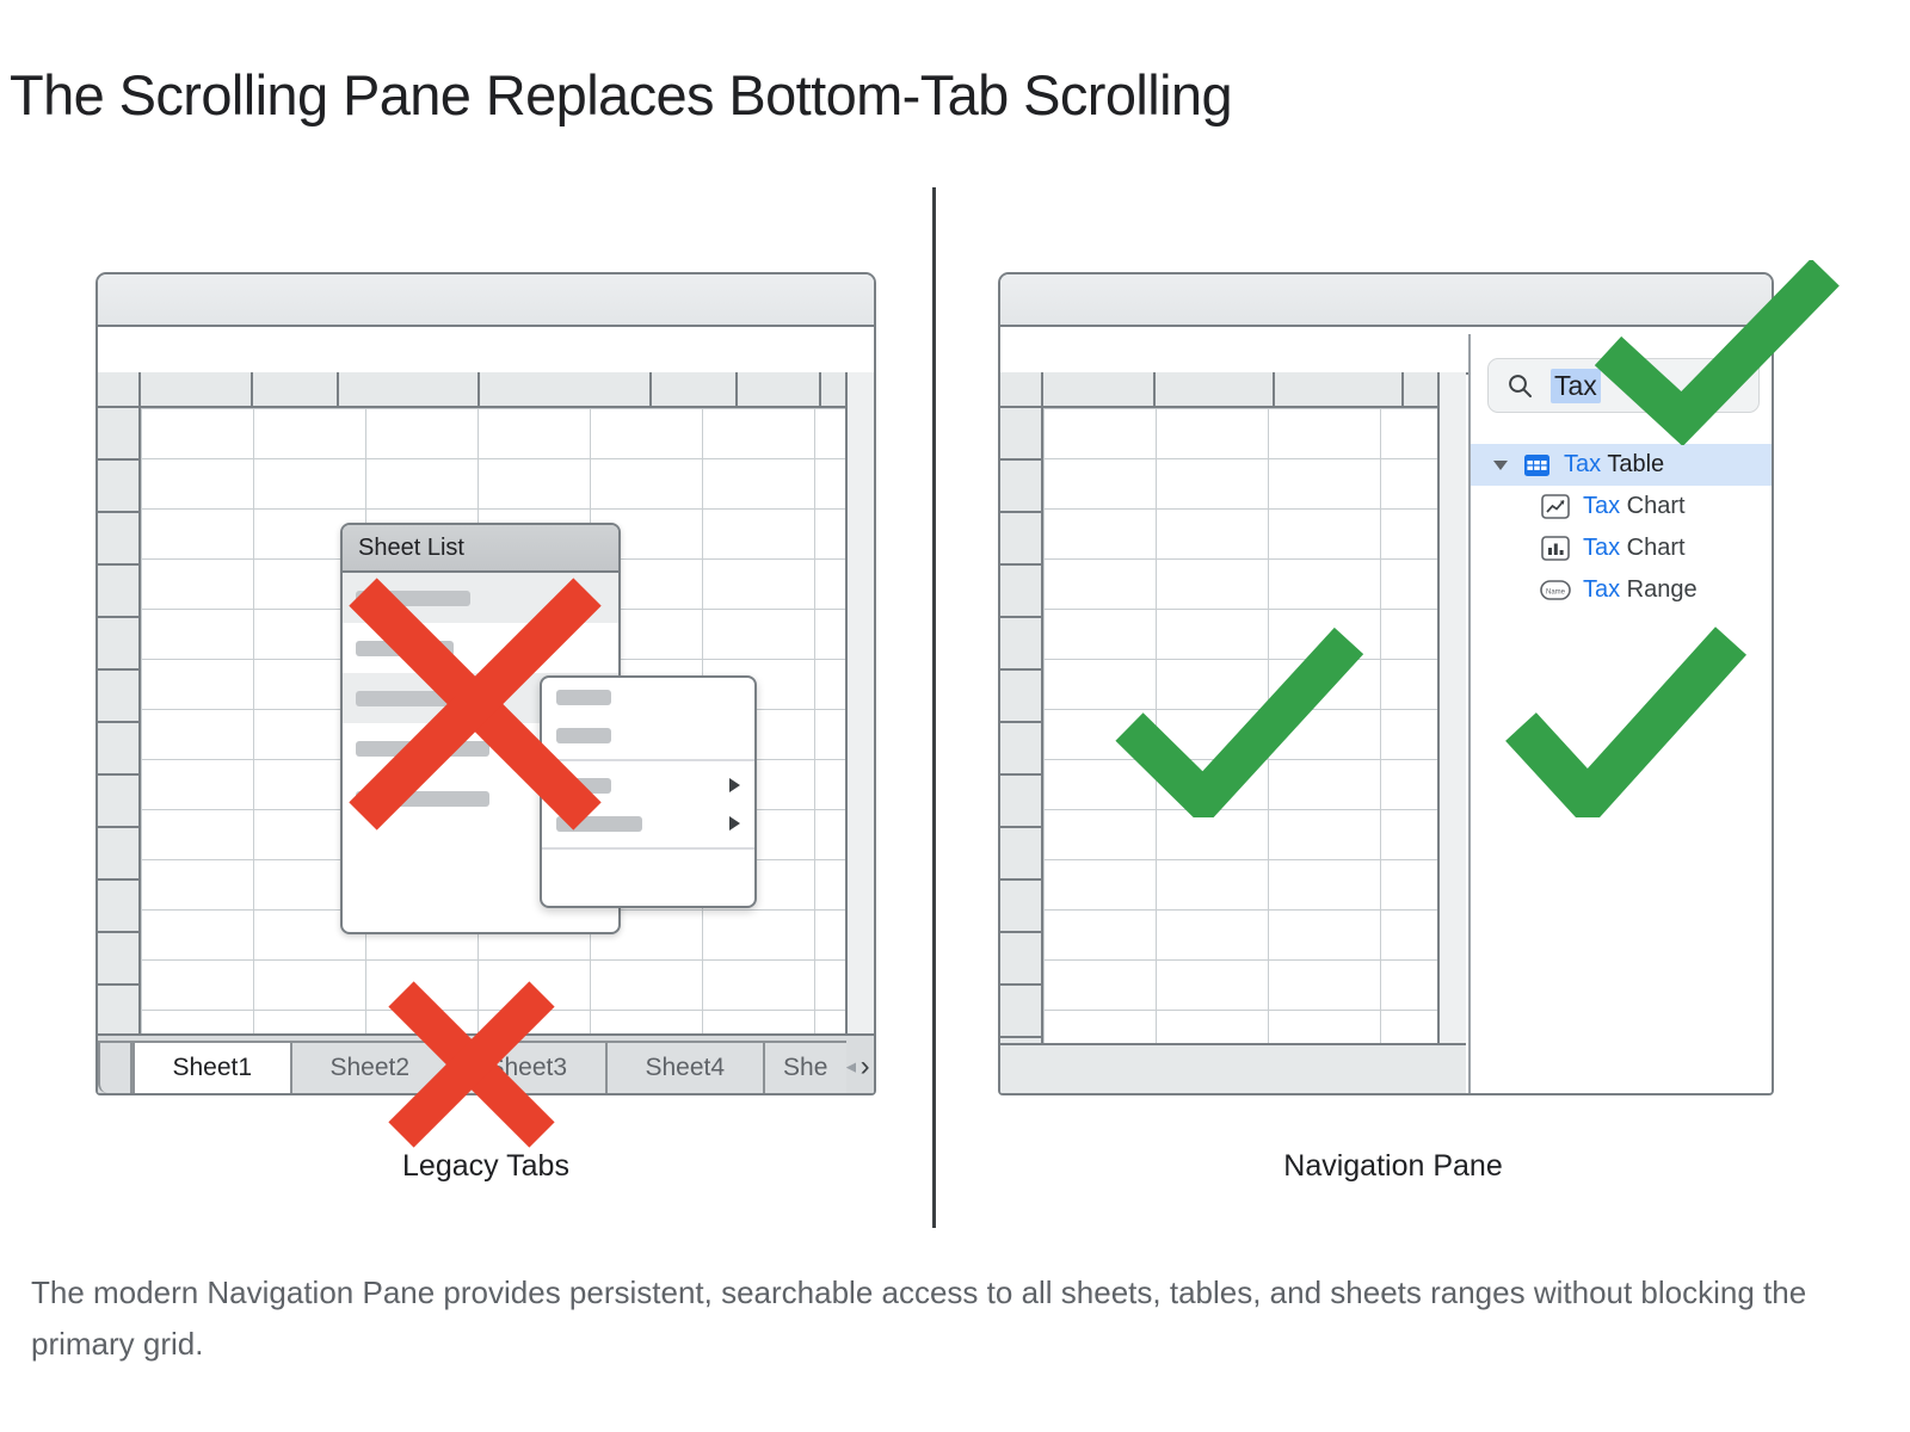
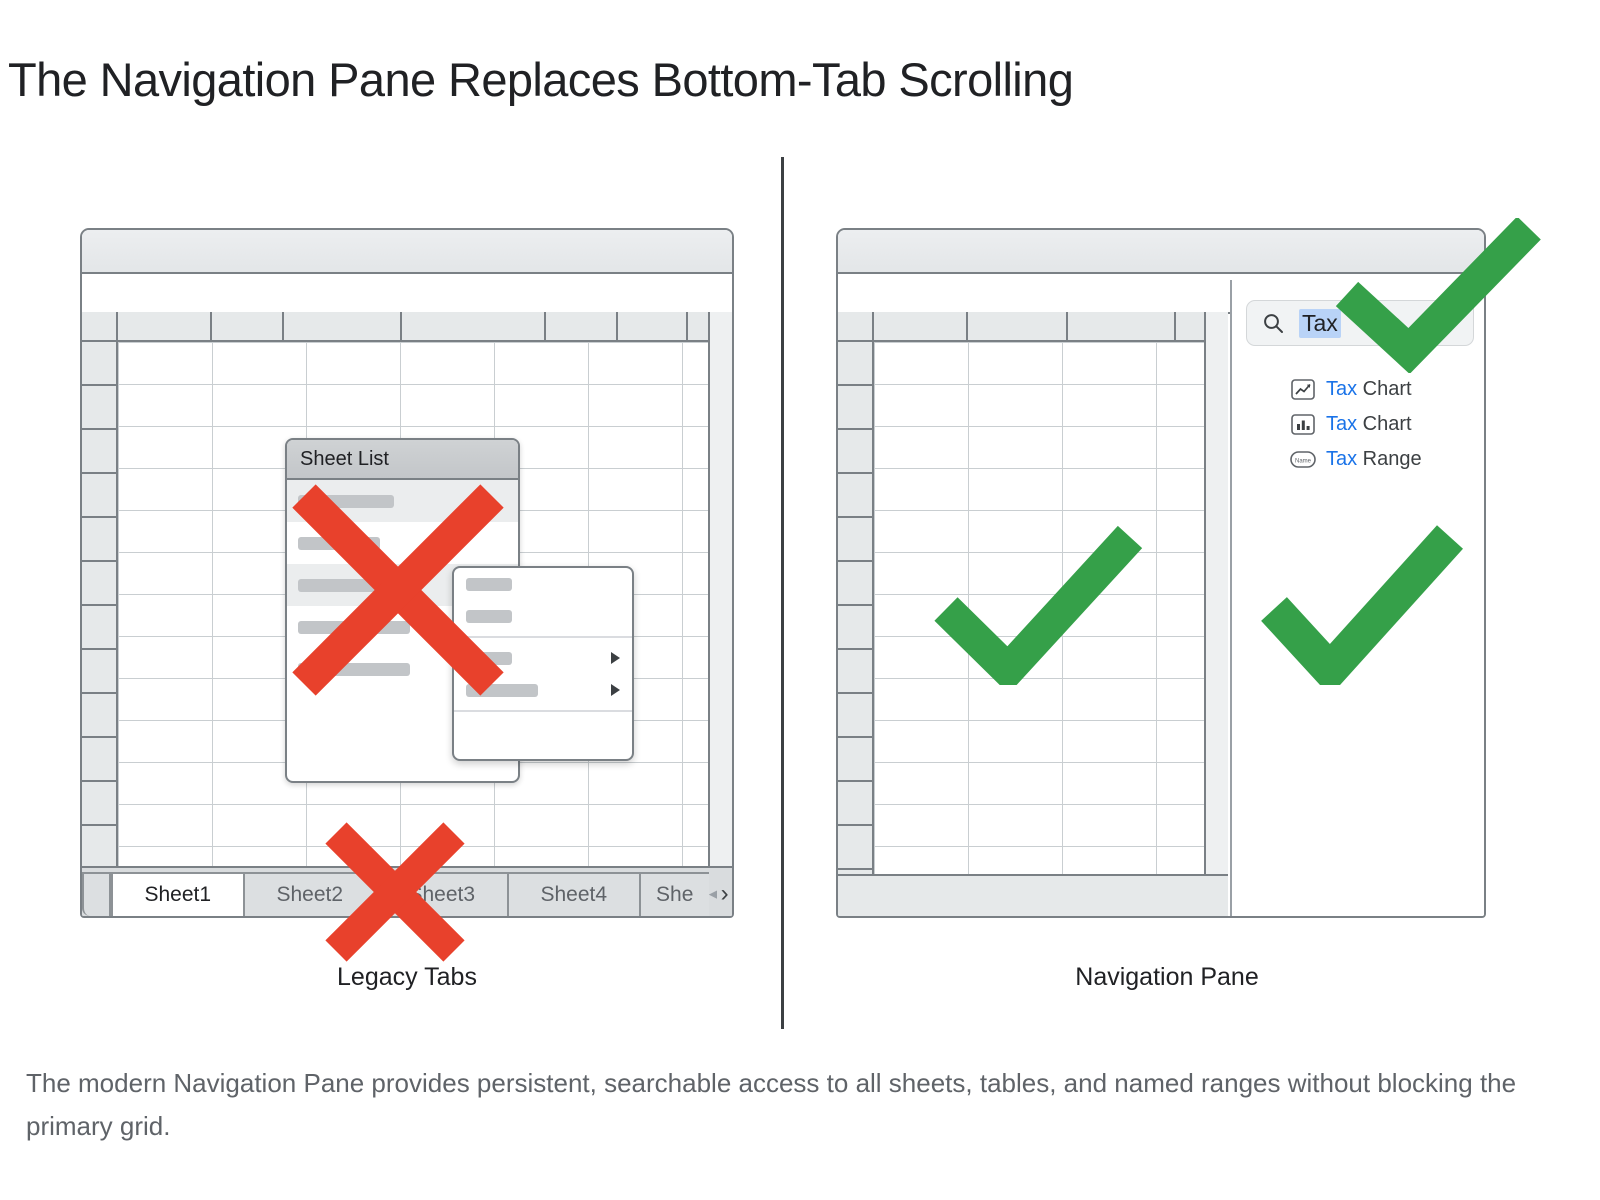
- The Scrolling Pane Replaces Bottom-Tab Scrolling
+ The Navigation Pane Replaces Bottom-Tab Scrolling
  Sheet1
  Sheet2
  heet3
  Sheet4
  She
  ◂
  ›
  Sheet List
  Tax
- Tax Table
  Tax Chart
  Tax Chart
  Tax Range
  Legacy Tabs
  Navigation Pane
- The modern Navigation Pane provides persistent, searchable access to all sheets, tables, and sheets ranges without blocking the primary grid.
+ The modern Navigation Pane provides persistent, searchable access to all sheets, tables, and named ranges without blocking the primary grid.
